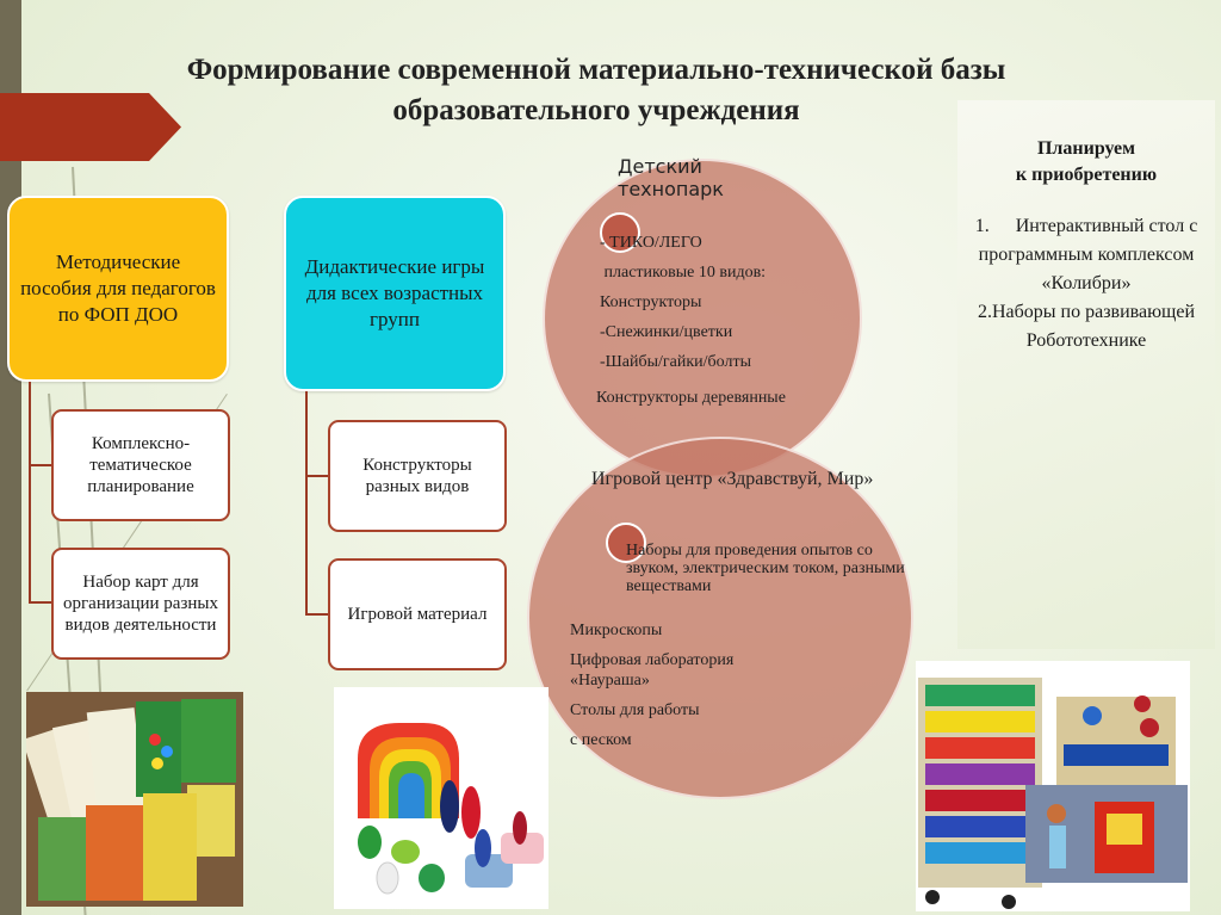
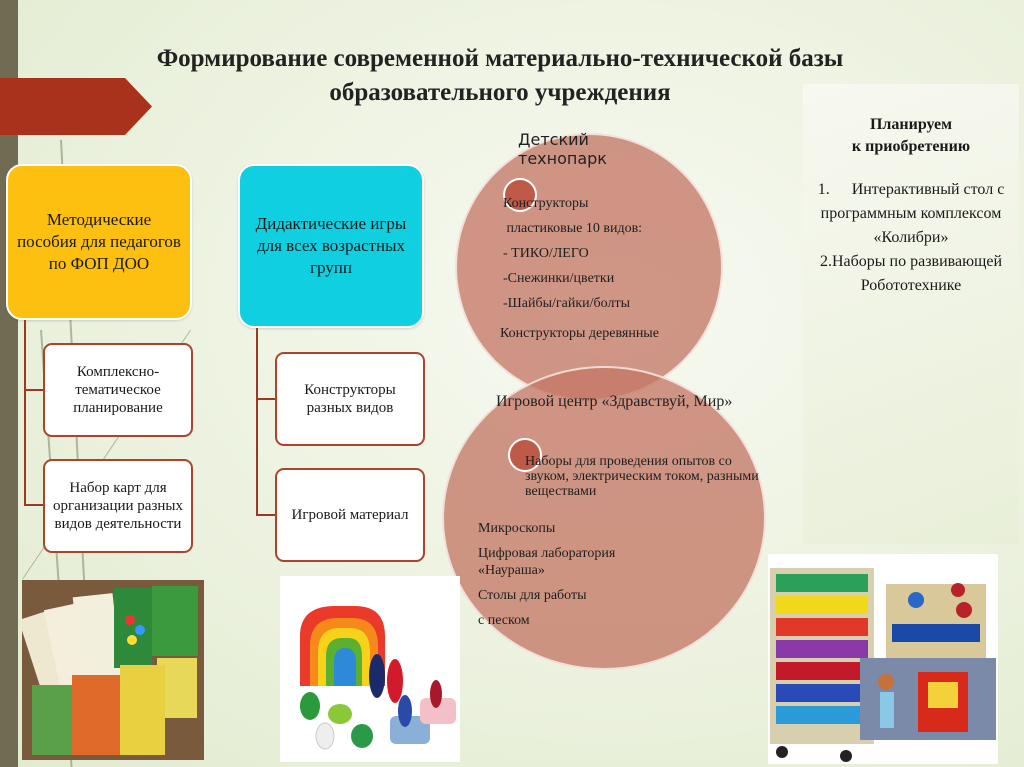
  Формирование современной материально-технической базы
  образовательного учреждения
  Методические пособия для педагогов по ФОП ДОО
  Комплексно-тематическое планирование
  Набор карт для организации разных видов деятельности
  Дидактические игры для всех возрастных групп
  Конструкторы разных видов
  Игровой материал
  Детский
  технопарк
- - ТИКО/ЛЕГО
+ Конструкторы
  пластиковые 10 видов:
- Конструкторы
+ - ТИКО/ЛЕГО
  -Снежинки/цветки
  -Шайбы/гайки/болты
  Конструкторы деревянные
  Игровой центр «Здравствуй, Мир»
  Наборы для проведения опытов со звуком, электрическим током, разными веществами
  Микроскопы
  Цифровая лаборатория «Наураша»
  Столы для работы
  с песком
  Планируем
  к приобретению
  1. Интерактивный стол с программным комплексом «Колибри»
  2.Наборы по развивающей Робототехнике
